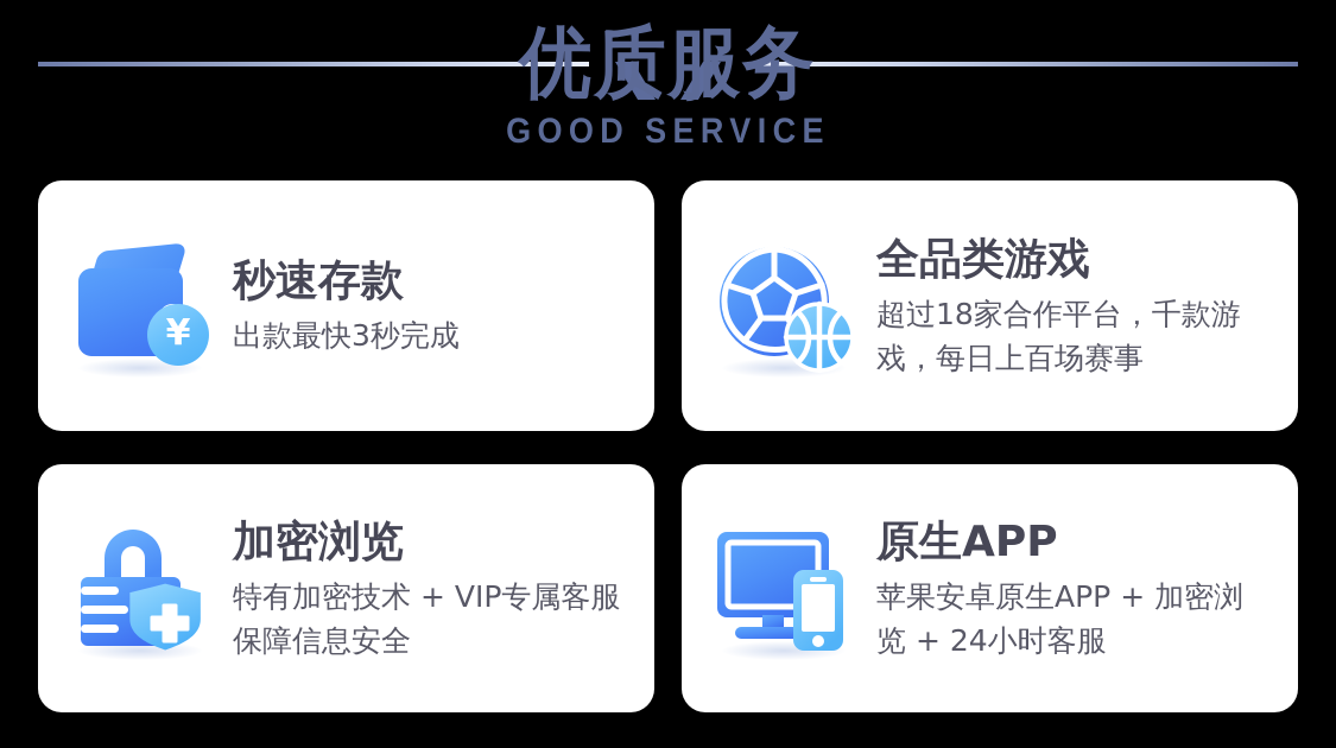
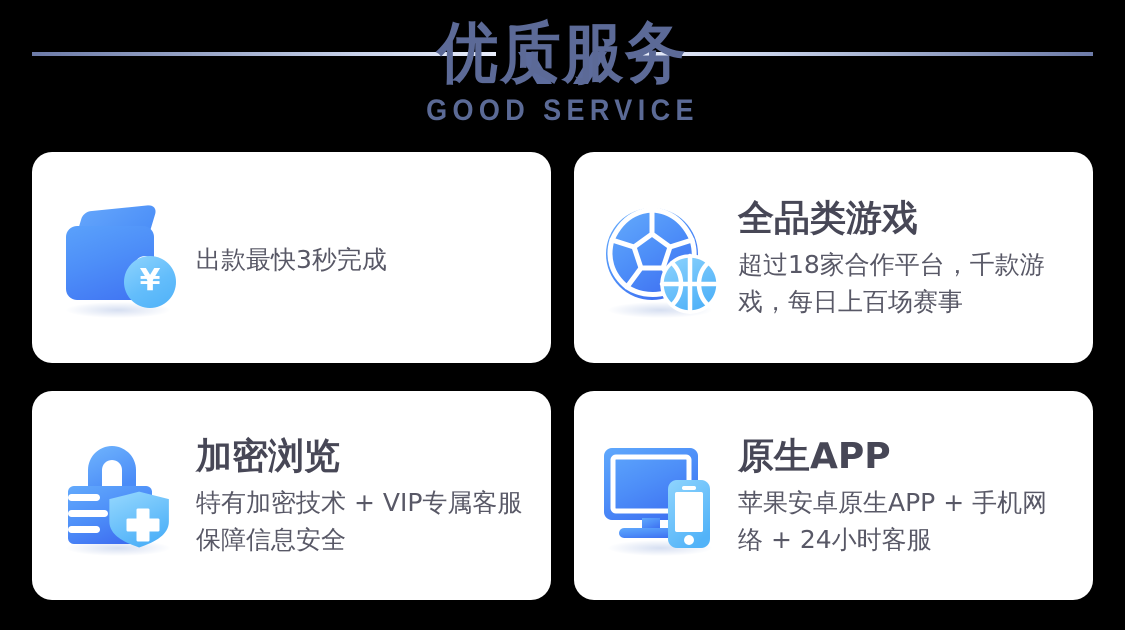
  优质服务
  GOOD SERVICE
  ¥
- 秒速存款
  出款最快3秒完成
  全品类游戏
  超过18家合作平台，千款游戏，每日上百场赛事
  加密浏览
  特有加密技术 + VIP专属客服保障信息安全
  原生APP
- 苹果安卓原生APP + 加密浏览 + 24小时客服
+ 苹果安卓原生APP + 手机网络 + 24小时客服
